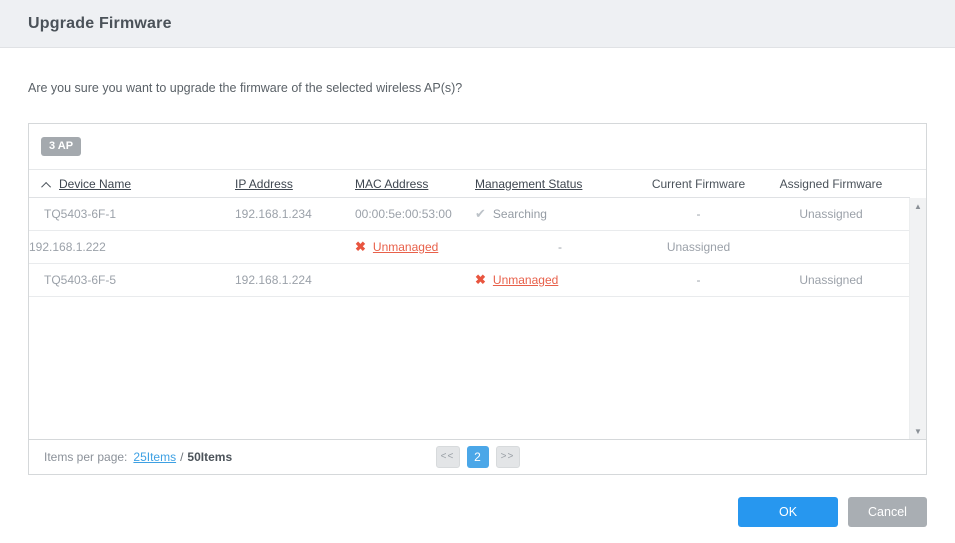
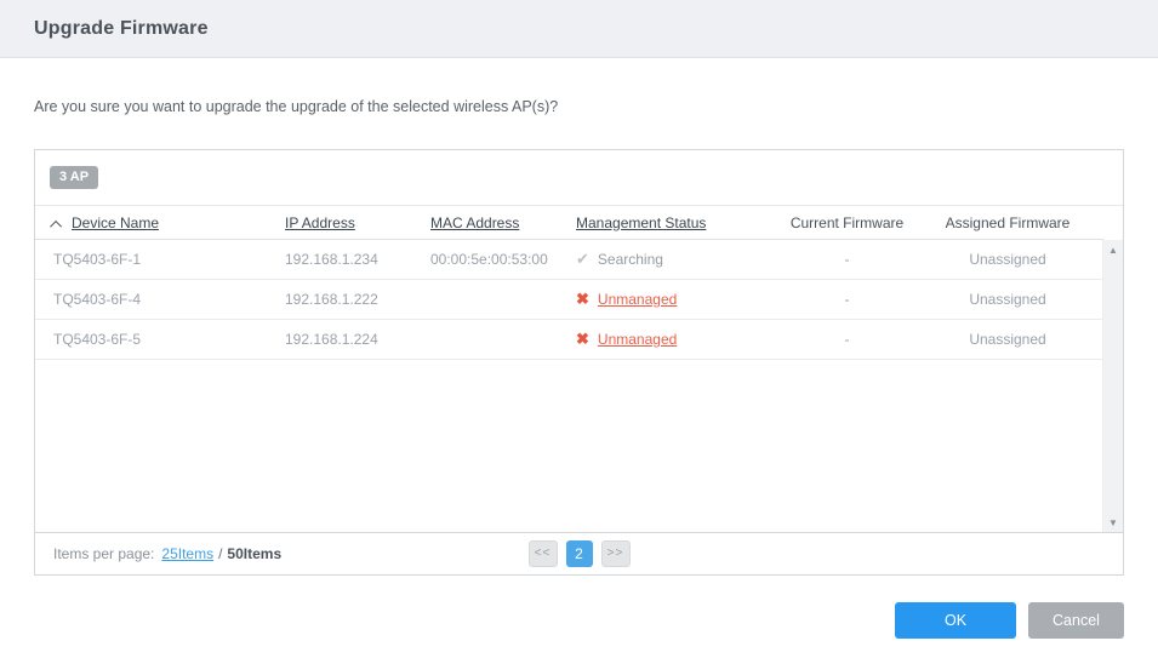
  Upgrade Firmware
- Are you sure you want to upgrade the firmware of the selected wireless AP(s)?
+ Are you sure you want to upgrade the upgrade of the selected wireless AP(s)?
  3 AP
  Device Name
  IP Address
  MAC Address
  Management Status
  Current Firmware
  Assigned Firmware
  TQ5403-6F-1
  192.168.1.234
  00:00:5e:00:53:00
  ✔
  Searching
  -
  Unassigned
+ TQ5403-6F-4
  192.168.1.222
  ✖
  Unmanaged
  -
  Unassigned
  TQ5403-6F-5
  192.168.1.224
  ✖
  Unmanaged
  -
  Unassigned
  ▲
  ▼
  Items per page:
  25Items
  /
  50Items
  <<
  2
  >>
  OK
  Cancel
